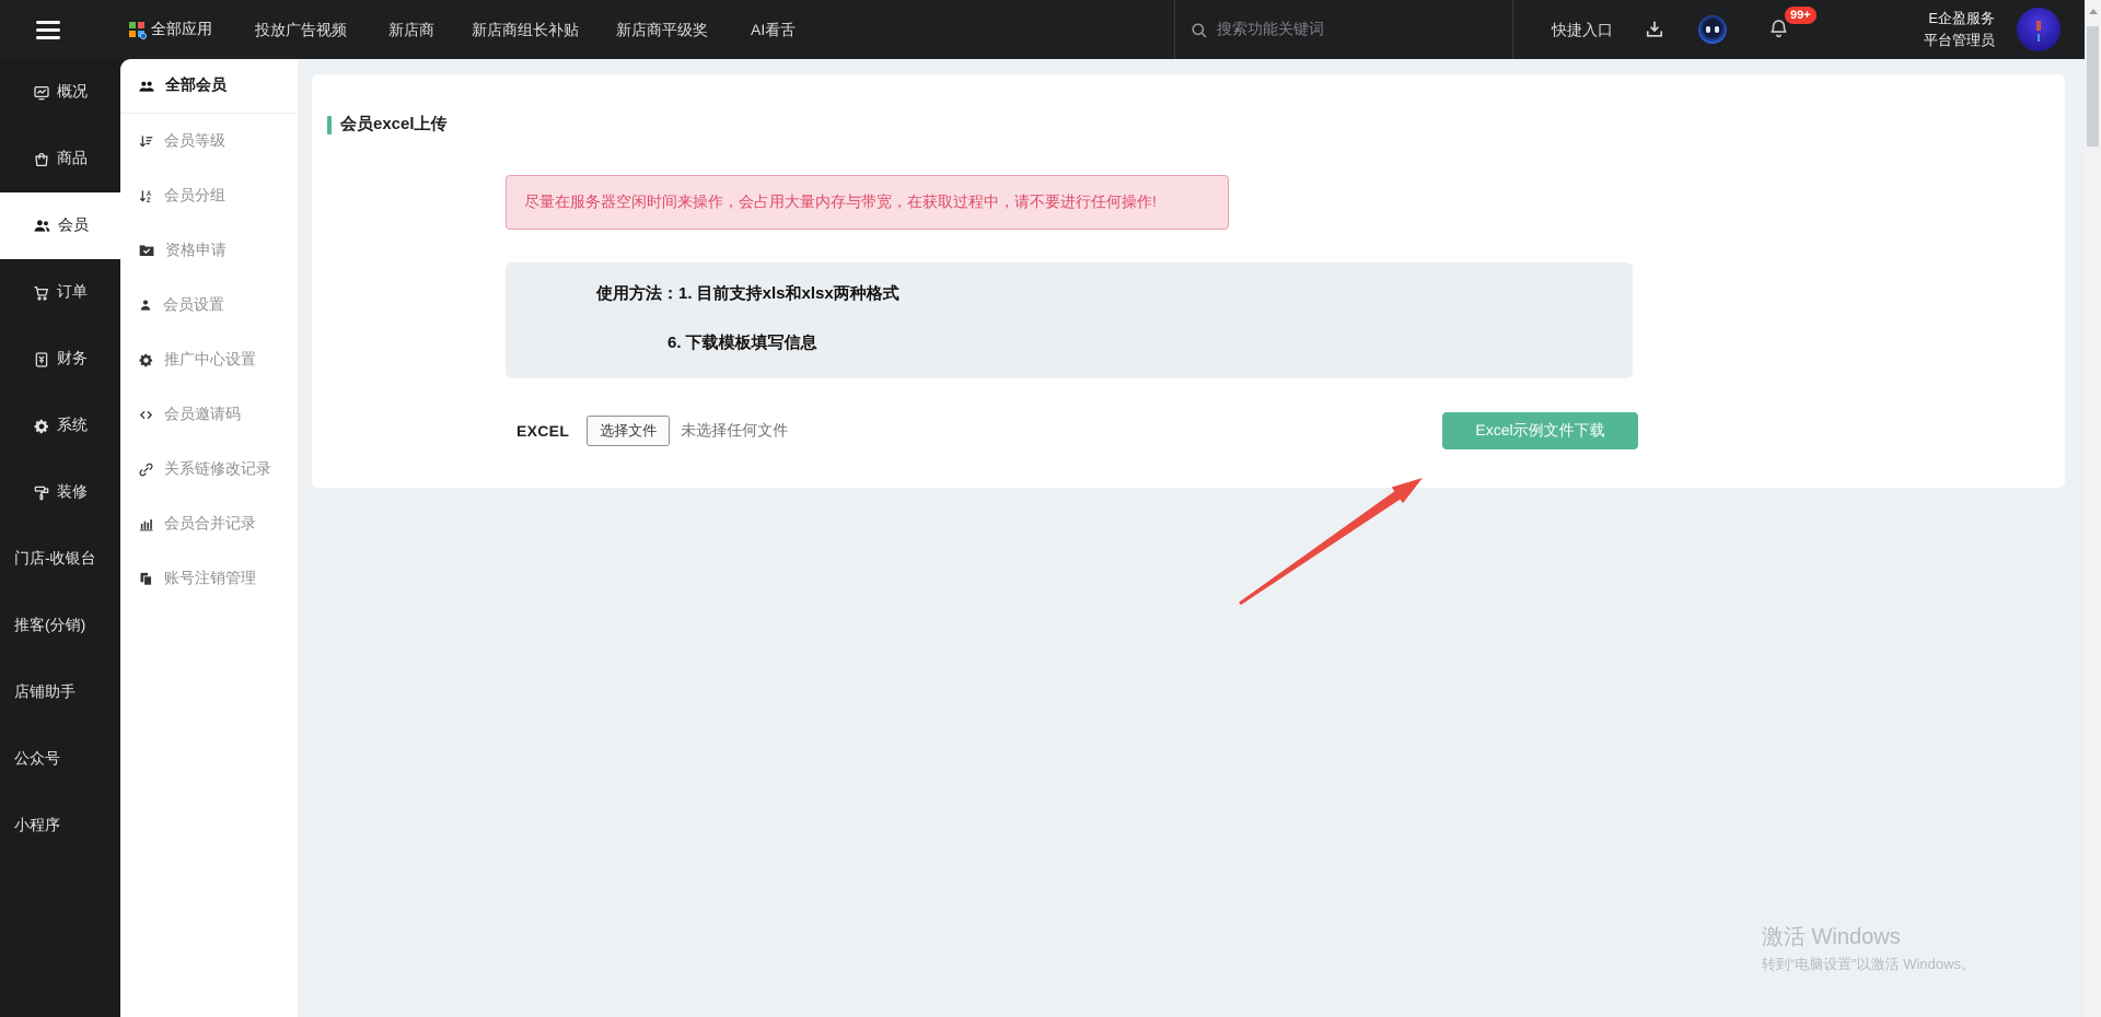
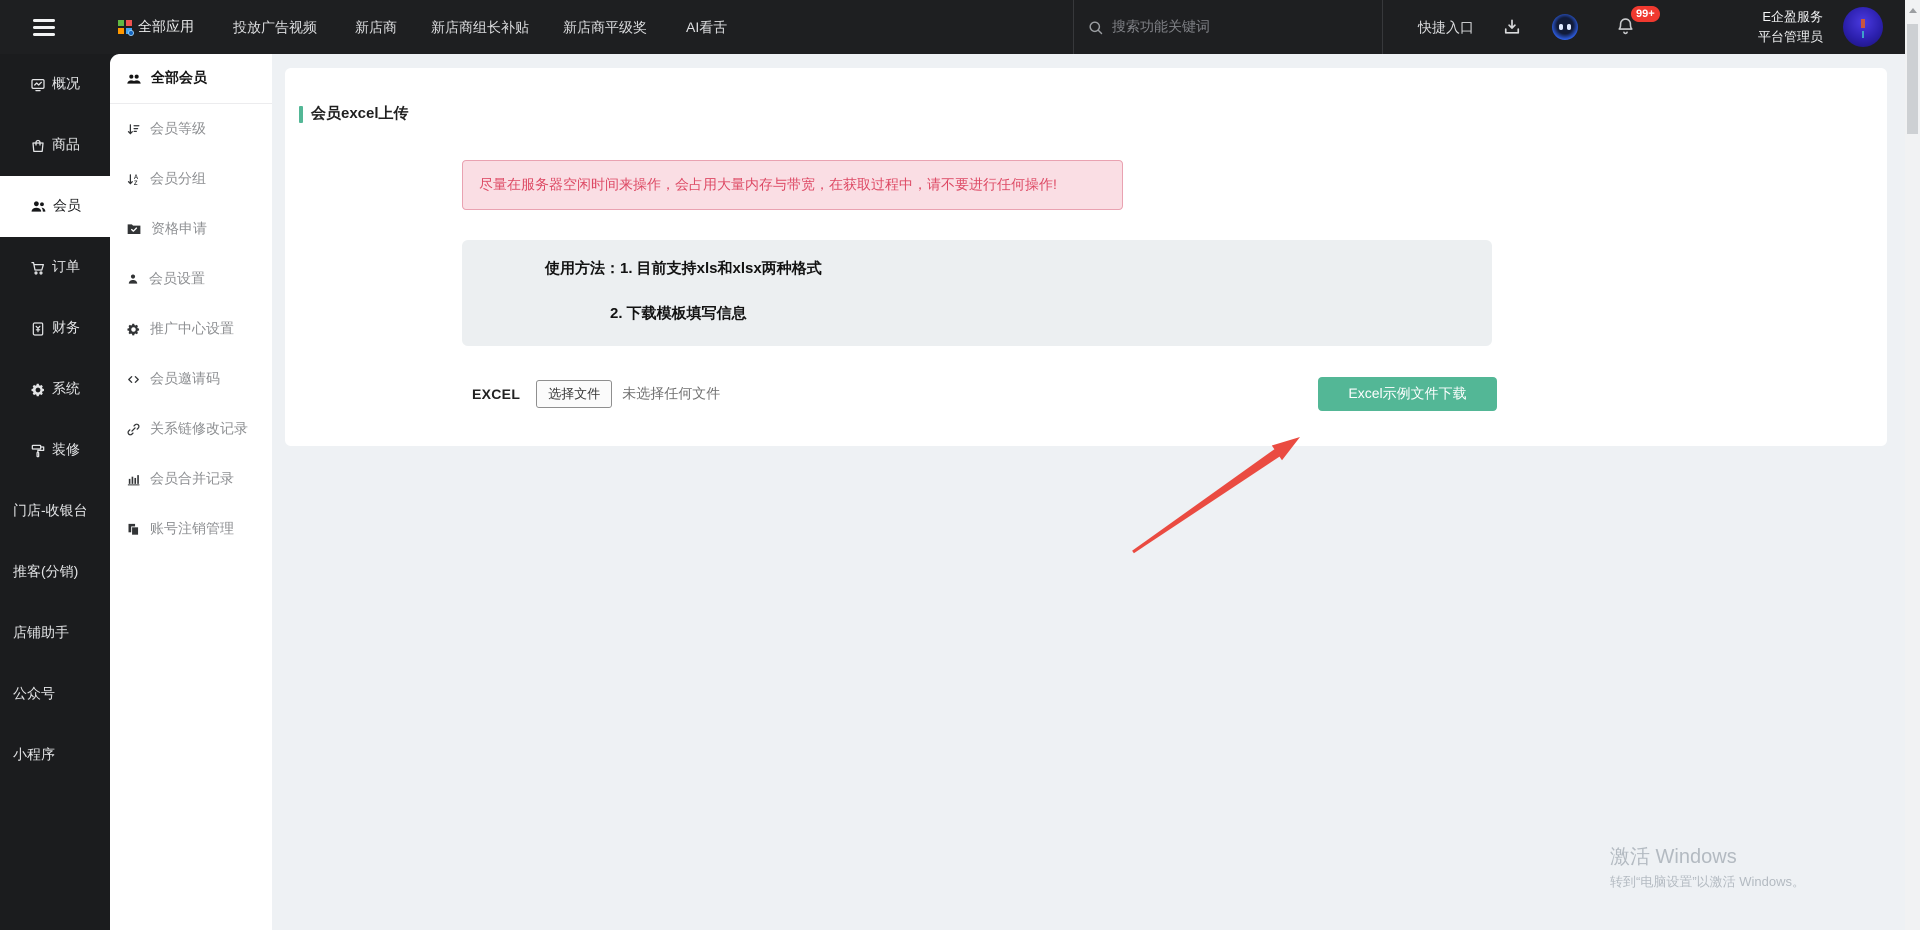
  全部应用
  投放广告视频
  新店商
  新店商组长补贴
  新店商平级奖
  AI看舌
  搜索功能关键词
  快捷入口
  99+
  E企盈服务
  平台管理员
  概况
  商品
  会员
  订单
  财务
  系统
  装修
  门店-收银台
  推客(分销)
  店铺助手
  公众号
  小程序
  全部会员
  会员等级
  会员分组
  资格申请
  会员设置
  推广中心设置
  会员邀请码
  关系链修改记录
  会员合并记录
  账号注销管理
  会员excel上传
  尽量在服务器空闲时间来操作，会占用大量内存与带宽，在获取过程中，请不要进行任何操作!
  使用方法：1. 目前支持xls和xlsx两种格式
- 6. 下载模板填写信息
+ 2. 下载模板填写信息
  EXCEL
  选择文件
  未选择任何文件
  Excel示例文件下载
  激活 Windows
  转到“电脑设置”以激活 Windows。
